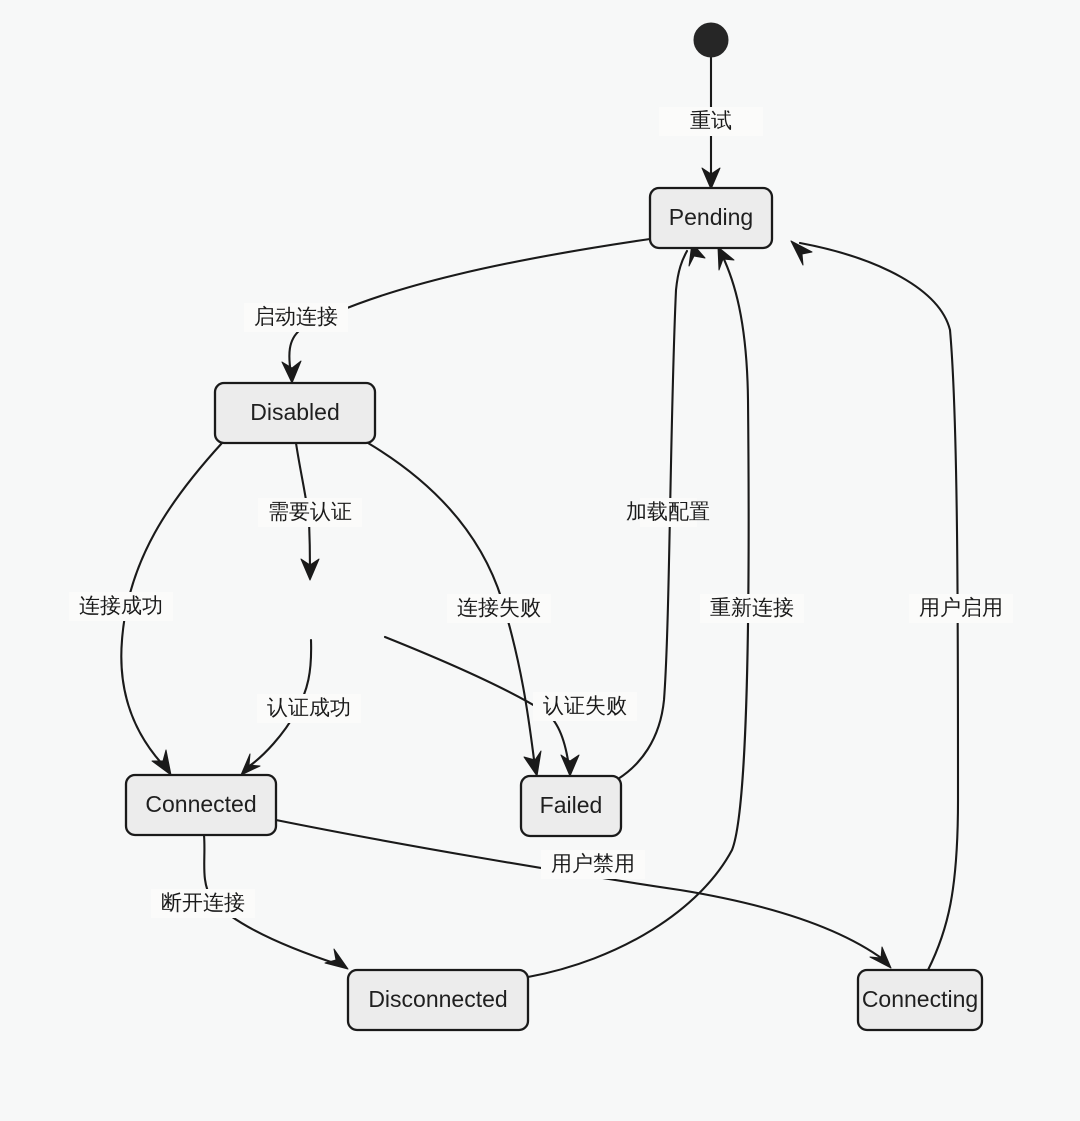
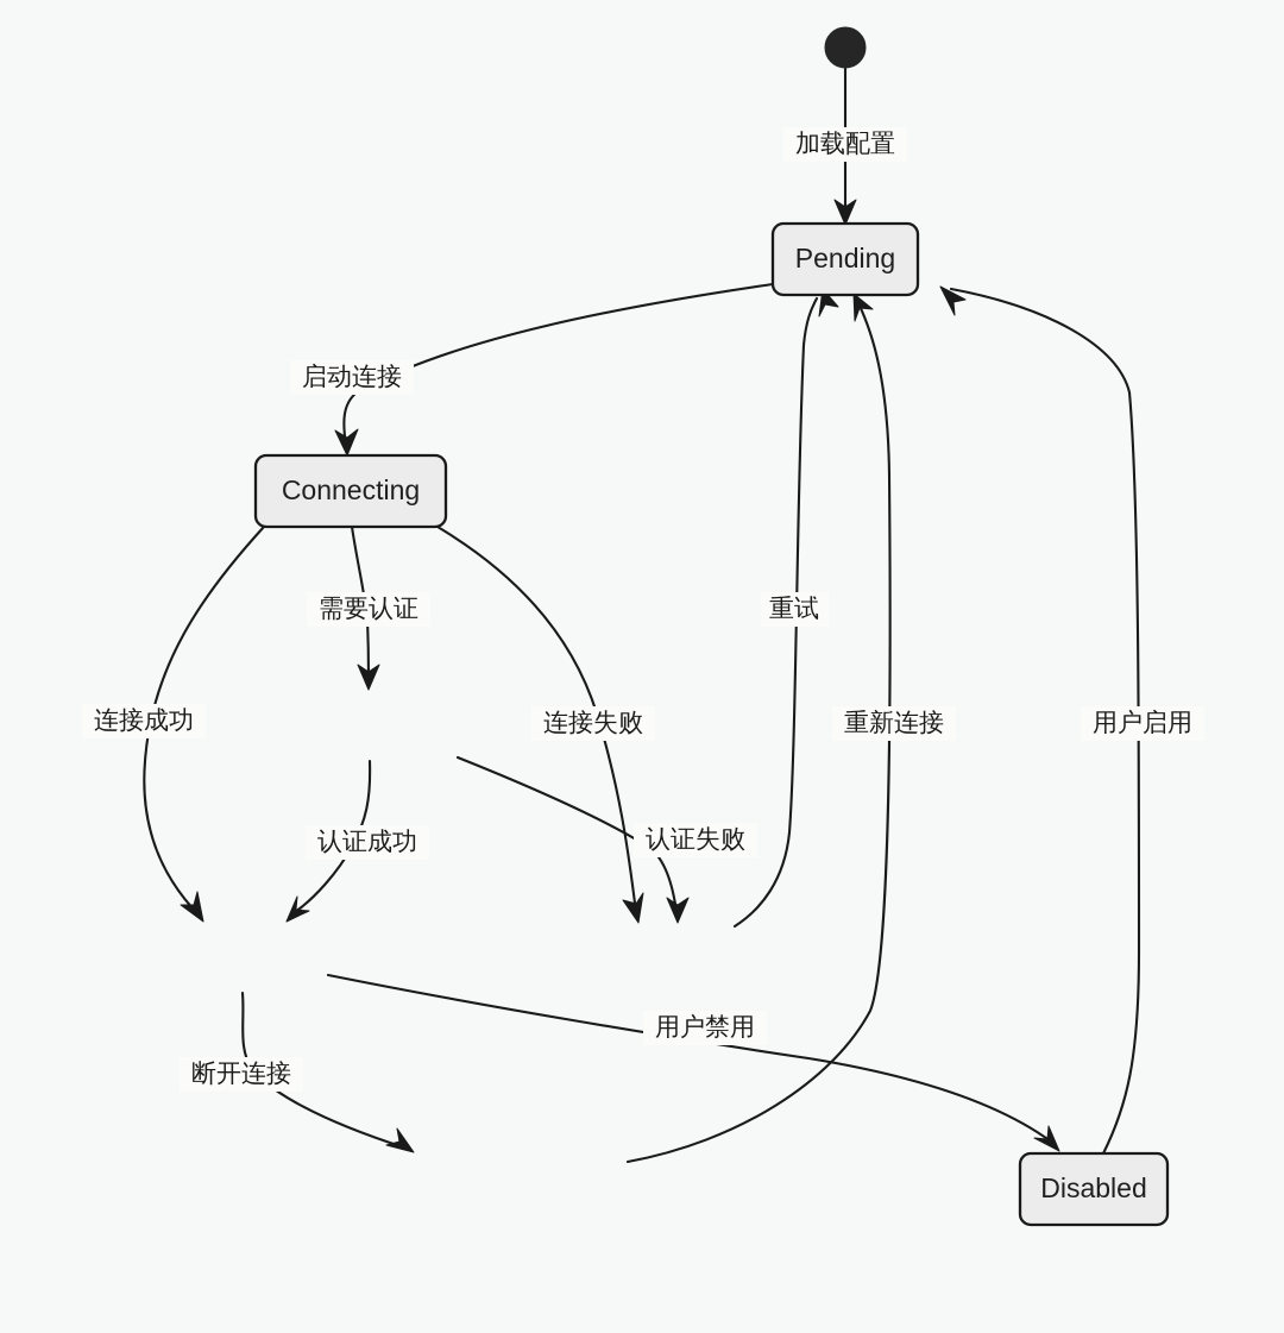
- 重试
+ 加载配置
  启动连接
  连接成功
  需要认证
  连接失败
  认证成功
  认证失败
- 加载配置
+ 重试
  断开连接
  重新连接
  用户禁用
  用户启用
  Pending
- Disabled
+ Connecting
- Connected
- Failed
- Disconnected
- Connecting
+ Disabled
